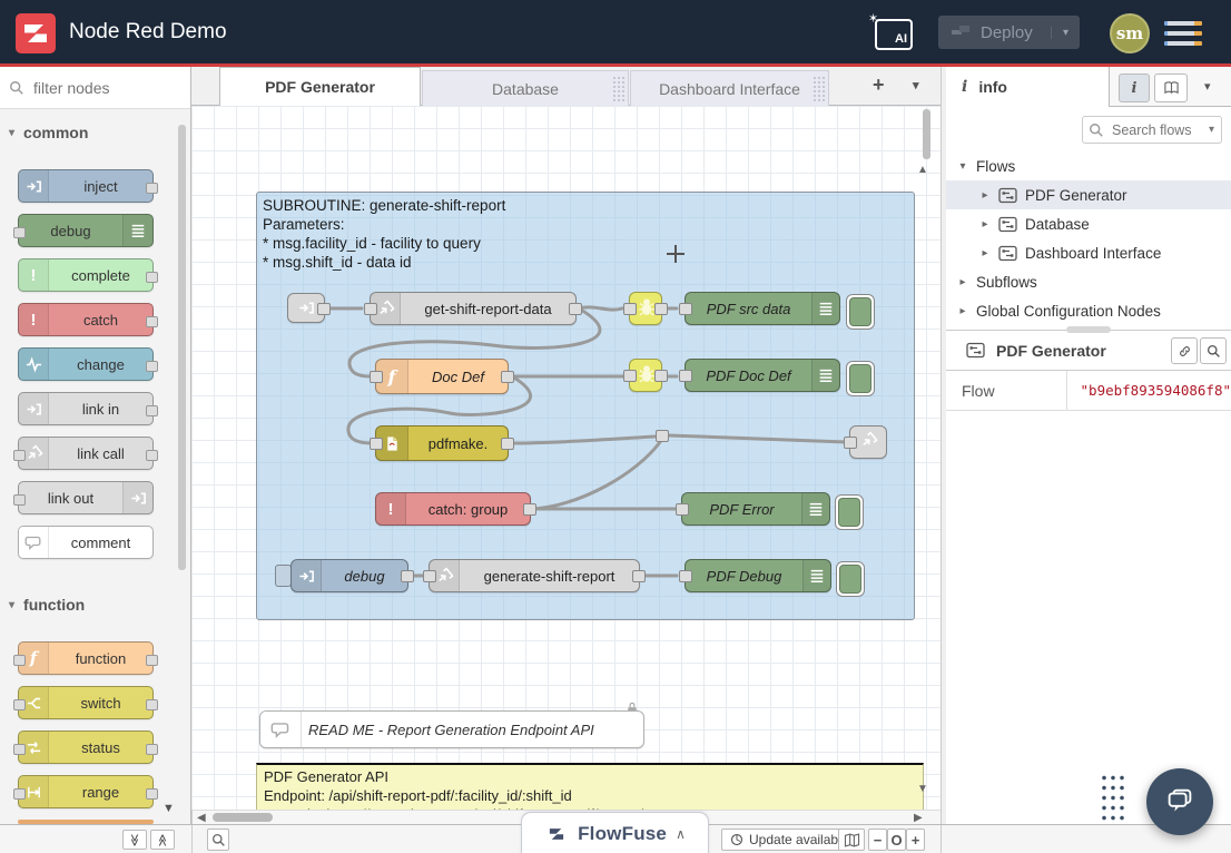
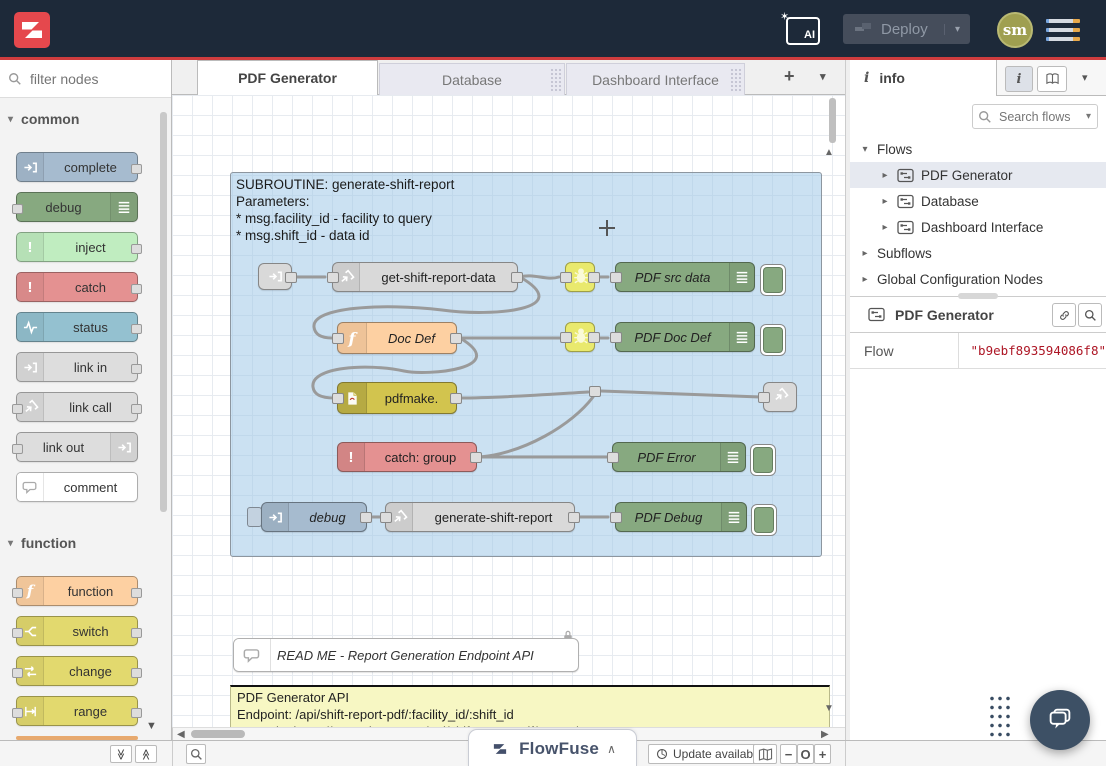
- Node Red Demo
  ✶
  AI
  Deploy
  ▾
  sm
  filter nodes
  ▾
  common
- inject
+ complete
  debug
  !
- complete
+ inject
  !
  catch
- change
+ status
  link in
  link call
  link out
  comment
  ▾
  function
  f
  function
  switch
- status
+ change
  range
  ▼
  PDF Generator
  Database
  Dashboard Interface
  +
  ▾
  SUBROUTINE: generate-shift-report
  Parameters:
  * msg.facility_id - facility to query
  * msg.shift_id - data id
  get-shift-report-data
  PDF src data
  f
  Doc Def
  PDF Doc Def
  pdfmake.
  !
  catch: group
  PDF Error
  debug
  generate-shift-report
  PDF Debug
  READ ME - Report Generation Endpoint API
  PDF Generator API
  Endpoint: /api/shift-report-pdf/:facility_id/:shift_id
  ▲
  ▼
  ◀
  ▶
  i
  info
  i
  ▾
  Search flows
  ▾
  ▾
  Flows
  ▸
  PDF Generator
  ▸
  Database
  ▸
  Dashboard Interface
  ▸
  Subflows
  ▸
  Global Configuration Nodes
  PDF Generator
  Flow
  "b9ebf893594086f8"
  FlowFuse
  ∧
  Update availab
  −
  O
  +
